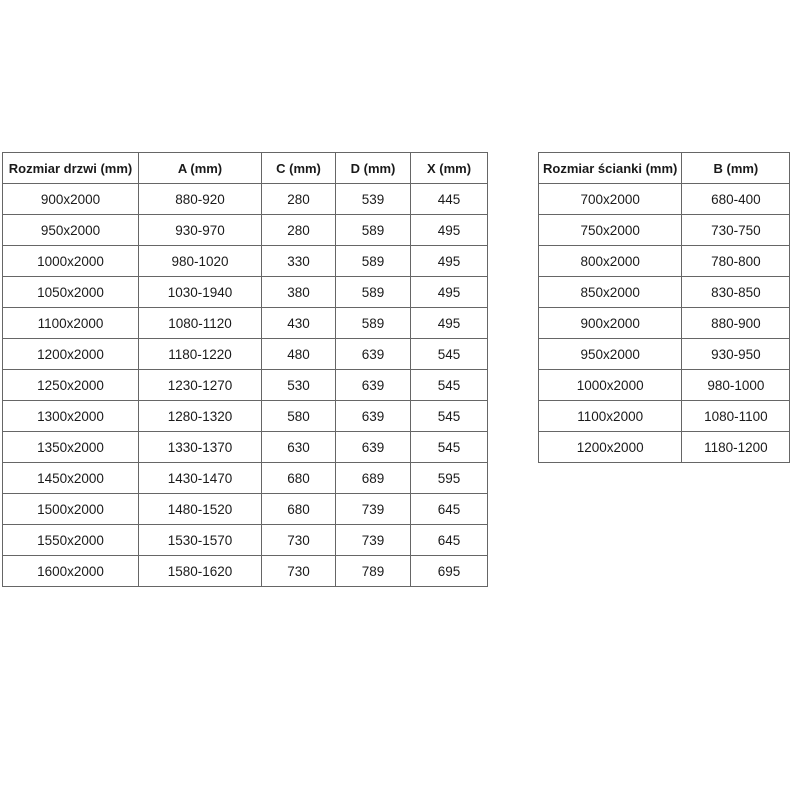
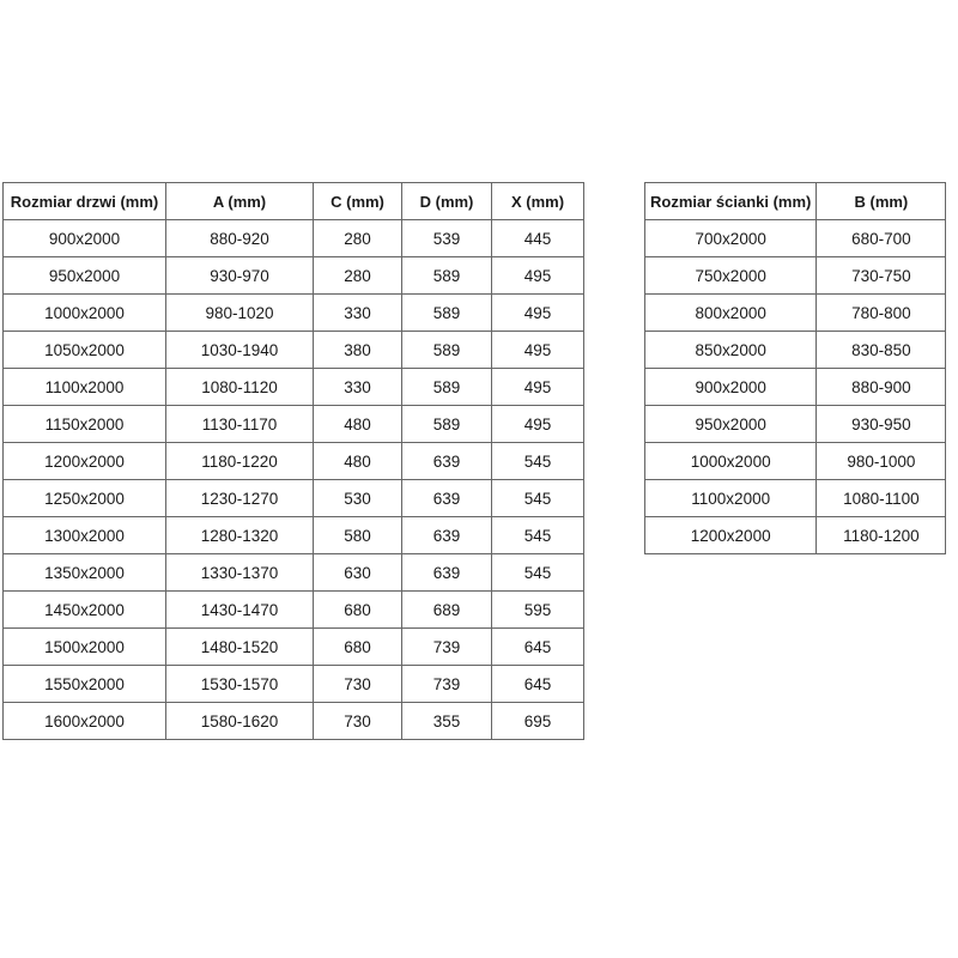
  Rozmiar drzwi (mm)	A (mm)	C (mm)	D (mm)	X (mm)
  900x2000	880-920	280	539	445
  950x2000	930-970	280	589	495
  1000x2000	980-1020	330	589	495
  1050x2000	1030-1940	380	589	495
- 1100x2000	1080-1120	430	589	495
+ 1100x2000	1080-1120	330	589	495
+ 1150x2000	1130-1170	480	589	495
  1200x2000	1180-1220	480	639	545
  1250x2000	1230-1270	530	639	545
  1300x2000	1280-1320	580	639	545
  1350x2000	1330-1370	630	639	545
  1450x2000	1430-1470	680	689	595
  1500x2000	1480-1520	680	739	645
  1550x2000	1530-1570	730	739	645
- 1600x2000	1580-1620	730	789	695
+ 1600x2000	1580-1620	730	355	695
  Rozmiar ścianki (mm)	B (mm)
- 700x2000	680-400
+ 700x2000	680-700
  750x2000	730-750
  800x2000	780-800
  850x2000	830-850
  900x2000	880-900
  950x2000	930-950
  1000x2000	980-1000
  1100x2000	1080-1100
  1200x2000	1180-1200
